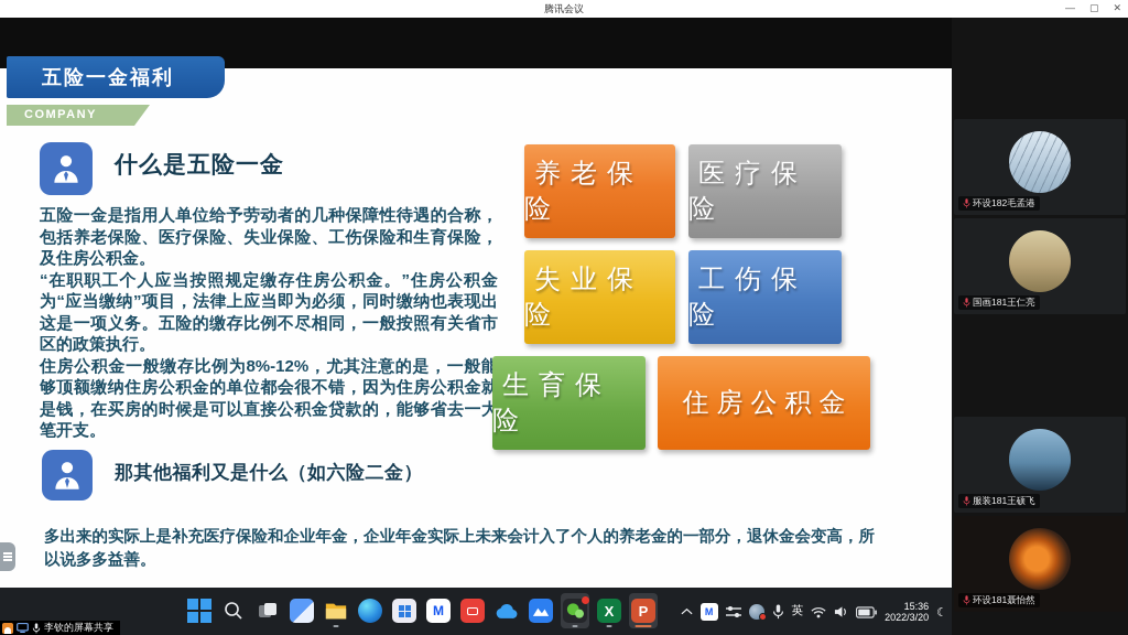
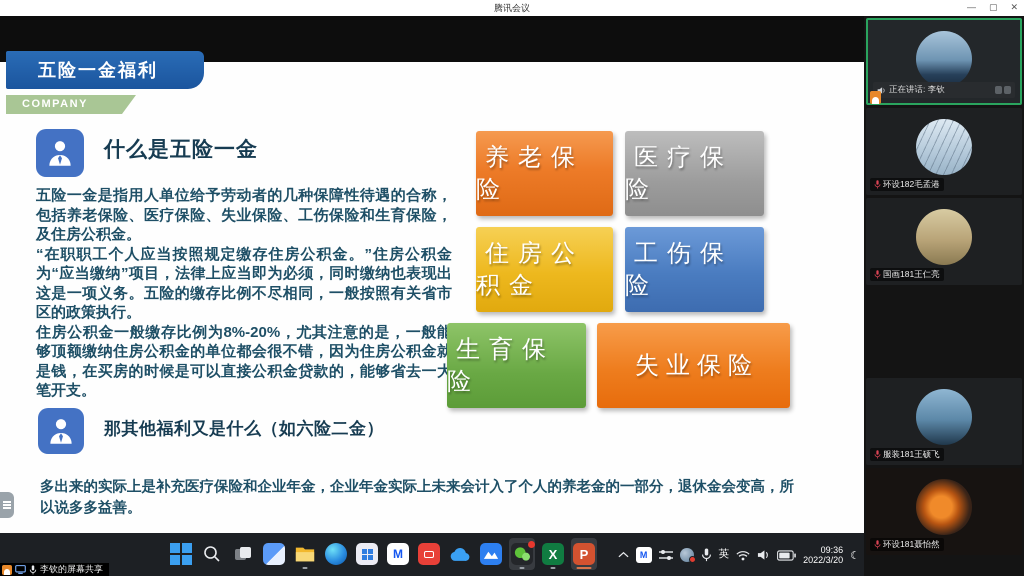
  腾讯会议
  —
  ▢
  ✕
  五险一金福利
  COMPANY
  什么是五险一金
  五险一金是指用人单位给予劳动者的几种保障性待遇的合称，包括养老保险、医疗保险、失业保险、工伤保险和生育保险，及住房公积金。
  “在职职工个人应当按照规定缴存住房公积金。”住房公积金为“应当缴纳”项目，法律上应当即为必须，同时缴纳也表现出这是一项义务。五险的缴存比例不尽相同，一般按照有关省市区的政策执行。
- 住房公积金一般缴存比例为8%-12%，尤其注意的是，一般能够顶额缴纳住房公积金的单位都会很不错，因为住房公积金就是钱，在买房的时候是可以直接公积金贷款的，能够省去一大笔开支。
+ 住房公积金一般缴存比例为8%-20%，尤其注意的是，一般能够顶额缴纳住房公积金的单位都会很不错，因为住房公积金就是钱，在买房的时候是可以直接公积金贷款的，能够省去一大笔开支。
  养老保险
  医疗保险
- 失业保险
+ 住房公积金
  工伤保险
  生育保险
- 住房公积金
+ 失业保险
  那其他福利又是什么（如六险二金）
  多出来的实际上是补充医疗保险和企业年金，企业年金实际上未来会计入了个人的养老金的一部分，退休金会变高，所以说多多益善。
  M
  X
  P
  M
  英
- 15:36
+ 09:36
  2022/3/20
  ☾
  李钦的屏幕共享
+ 正在讲话: 李钦
  环设182毛孟港
  国画181王仁亮
  服装181王硕飞
  环设181聂怡然
